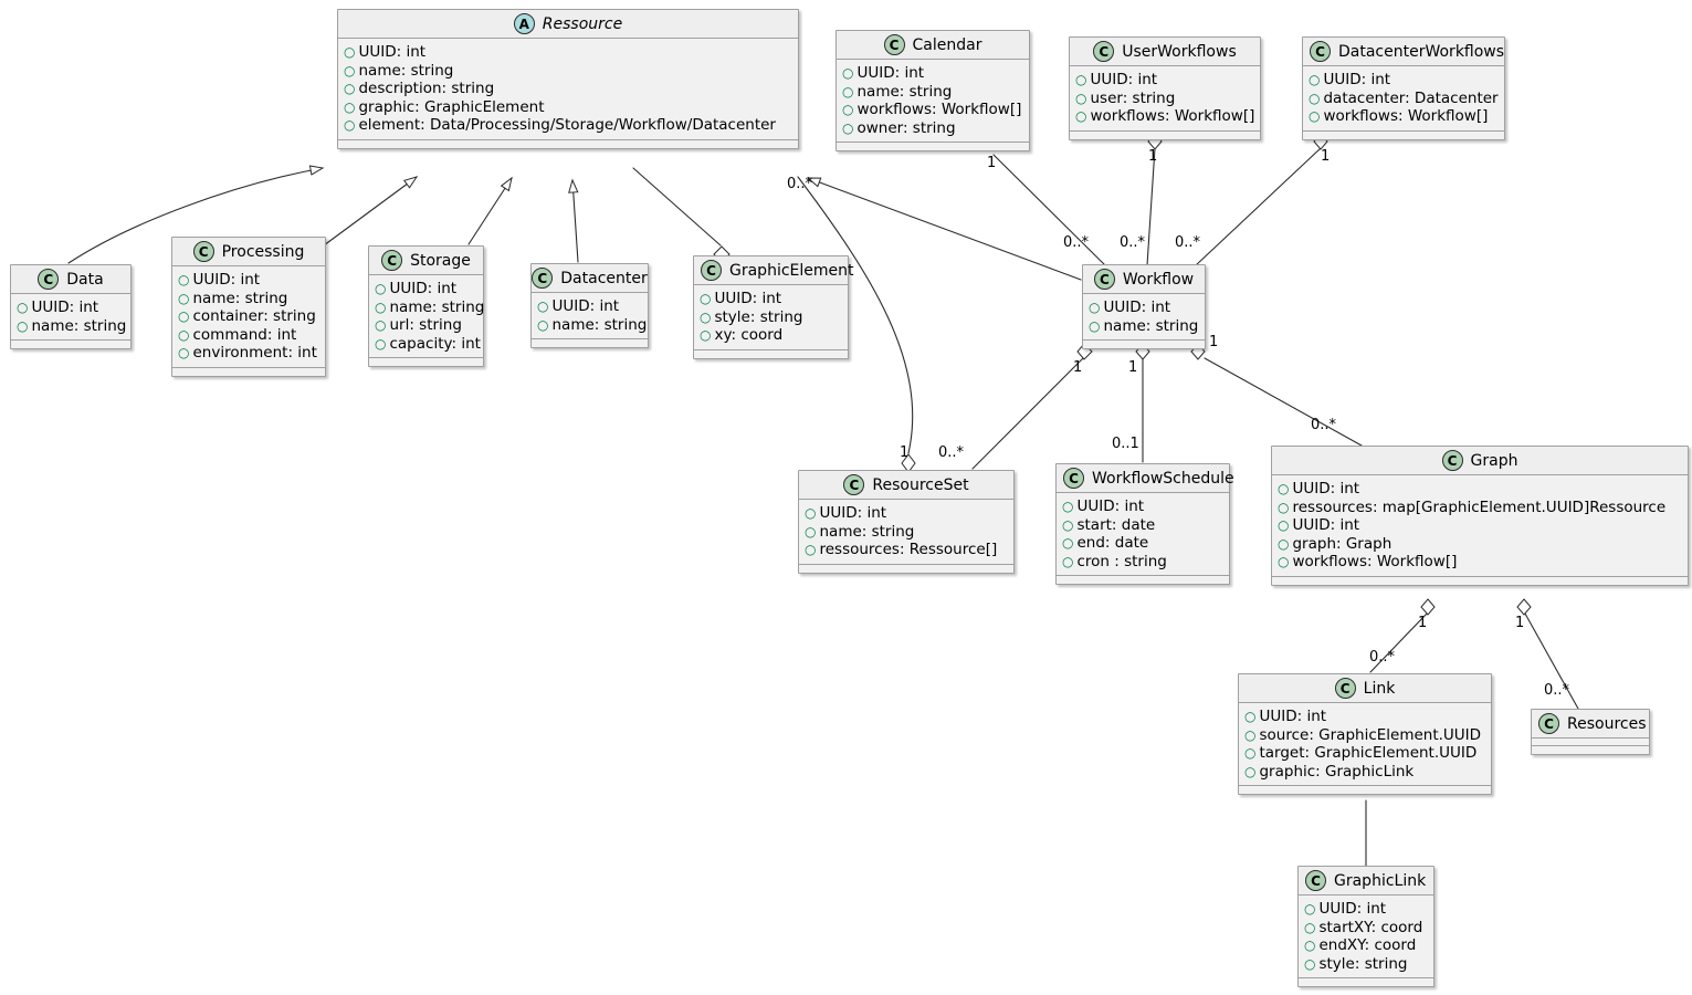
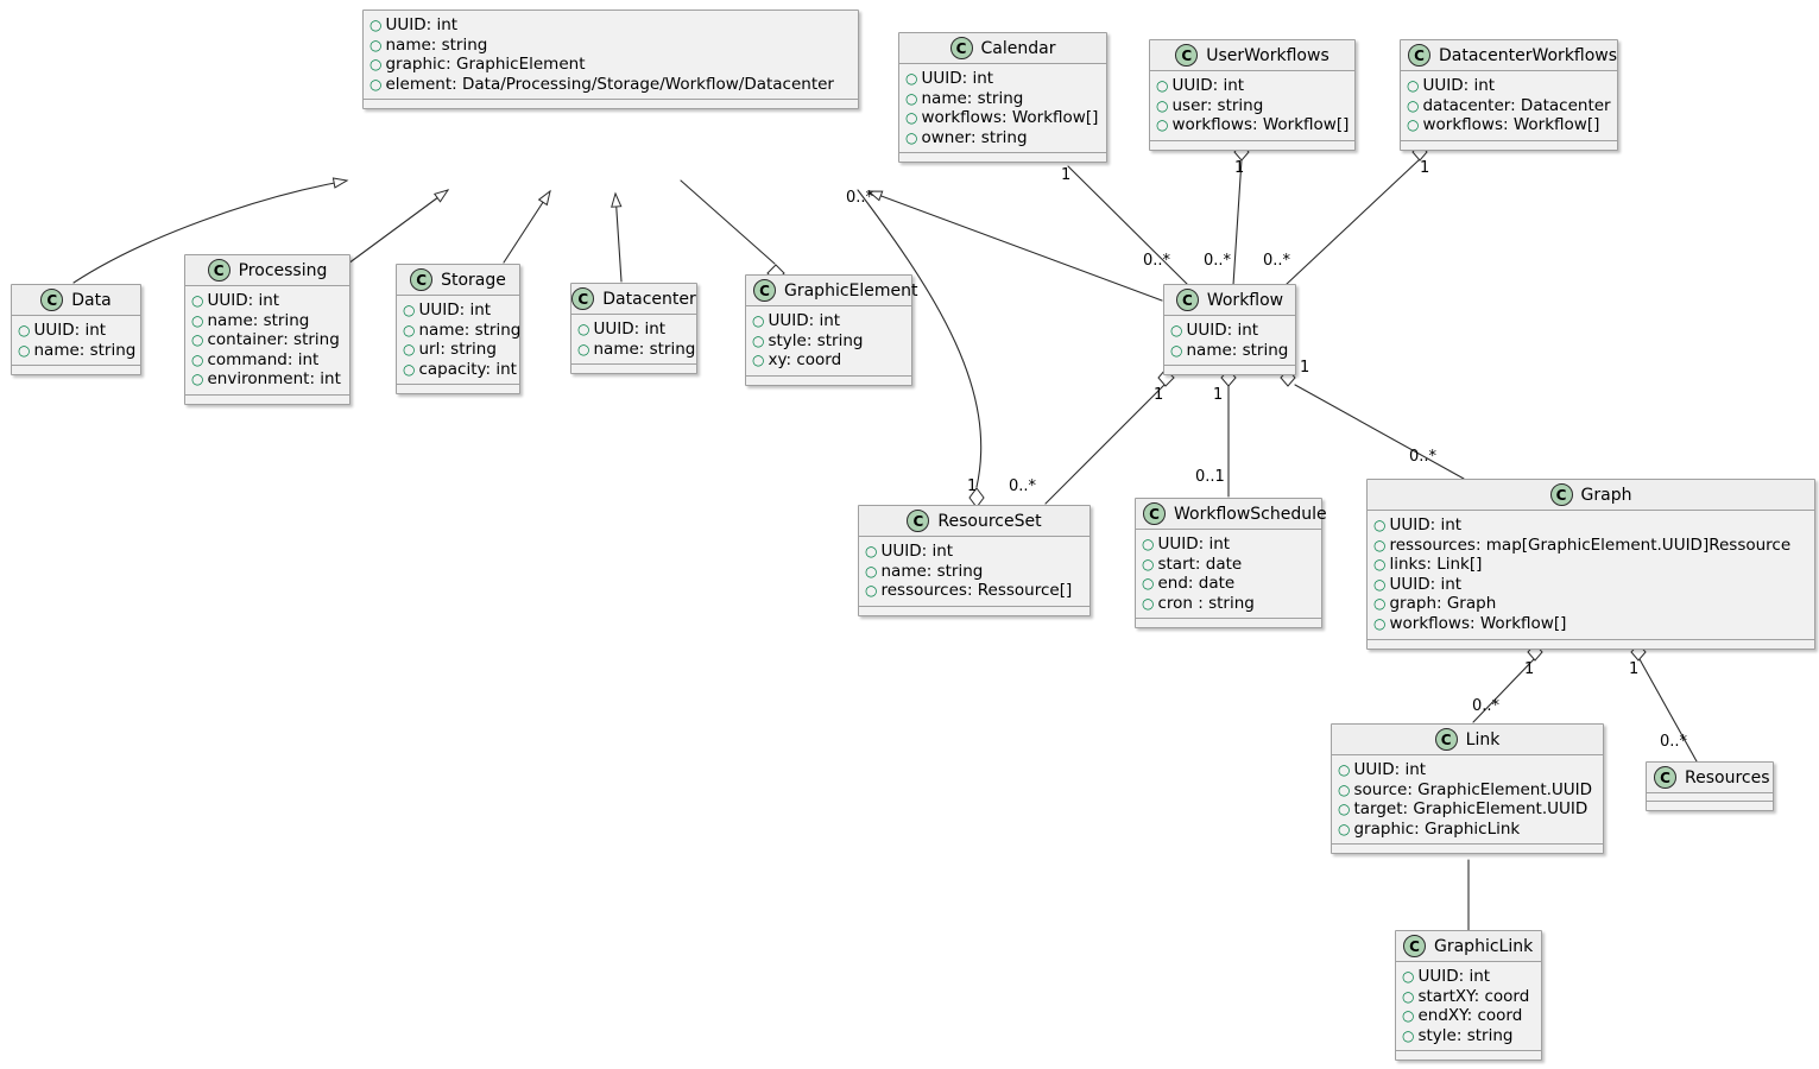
- A
- Ressource
  ○ UUID: int
  ○ name: string
- ○ description: string
  ○ graphic: GraphicElement
  ○ element: Data/Processing/Storage/Workflow/Datacenter
  C
  Calendar
  ○ UUID: int
  ○ name: string
  ○ workflows: Workflow[]
  ○ owner: string
  C
  UserWorkflows
  ○ UUID: int
  ○ user: string
  ○ workflows: Workflow[]
  C
  DatacenterWorkflows
  ○ UUID: int
  ○ datacenter: Datacenter
  ○ workflows: Workflow[]
  C
  Data
  ○ UUID: int
  ○ name: string
  C
  Processing
  ○ UUID: int
  ○ name: string
  ○ container: string
  ○ command: int
  ○ environment: int
  C
  Storage
  ○ UUID: int
  ○ name: string
  ○ url: string
  ○ capacity: int
  C
  Datacenter
  ○ UUID: int
  ○ name: string
  C
  GraphicElement
  ○ UUID: int
  ○ style: string
  ○ xy: coord
  C
  Workflow
  ○ UUID: int
  ○ name: string
  C
  ResourceSet
  ○ UUID: int
  ○ name: string
  ○ ressources: Ressource[]
  C
  WorkflowSchedule
  ○ UUID: int
  ○ start: date
  ○ end: date
  ○ cron : string
  C
  Graph
  ○ UUID: int
  ○ ressources: map[GraphicElement.UUID]Ressource
+ ○ links: Link[]
  ○ UUID: int
  ○ graph: Graph
  ○ workflows: Workflow[]
  C
  Link
  ○ UUID: int
  ○ source: GraphicElement.UUID
  ○ target: GraphicElement.UUID
  ○ graphic: GraphicLink
  C
  Resources
  C
  GraphicLink
  ○ UUID: int
  ○ startXY: coord
  ○ endXY: coord
  ○ style: string
  0..*
  1
  1
  1
  0..*
  0..*
  0..*
  1
  1
  1
  0..1
  0..*
  1
  0..*
  1
  0..*
  1
  0..*
